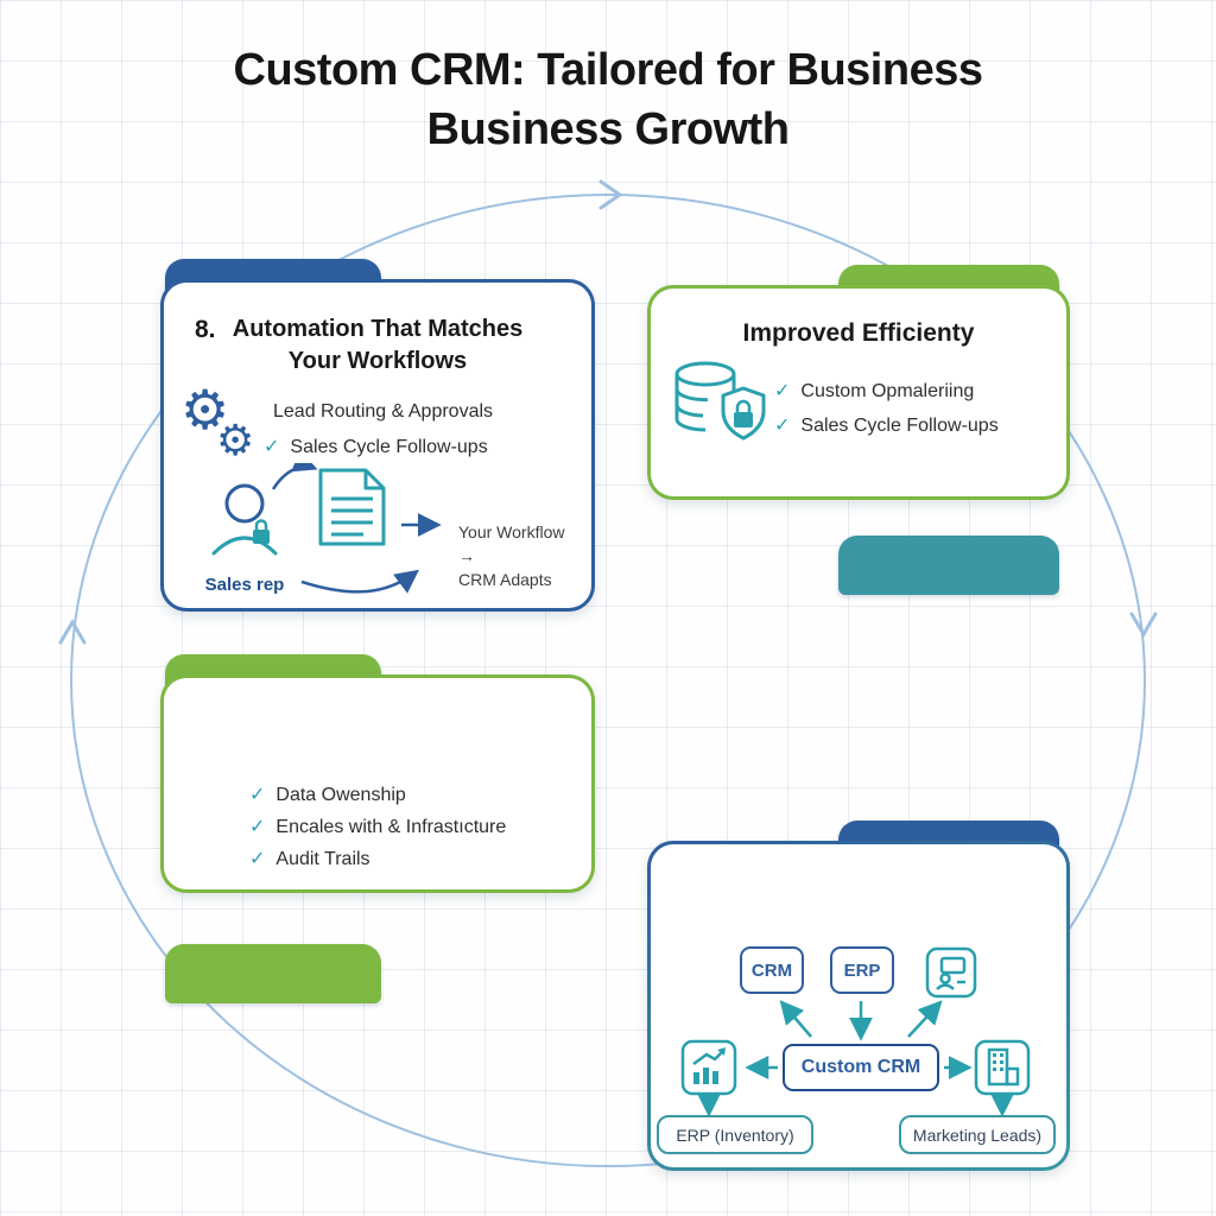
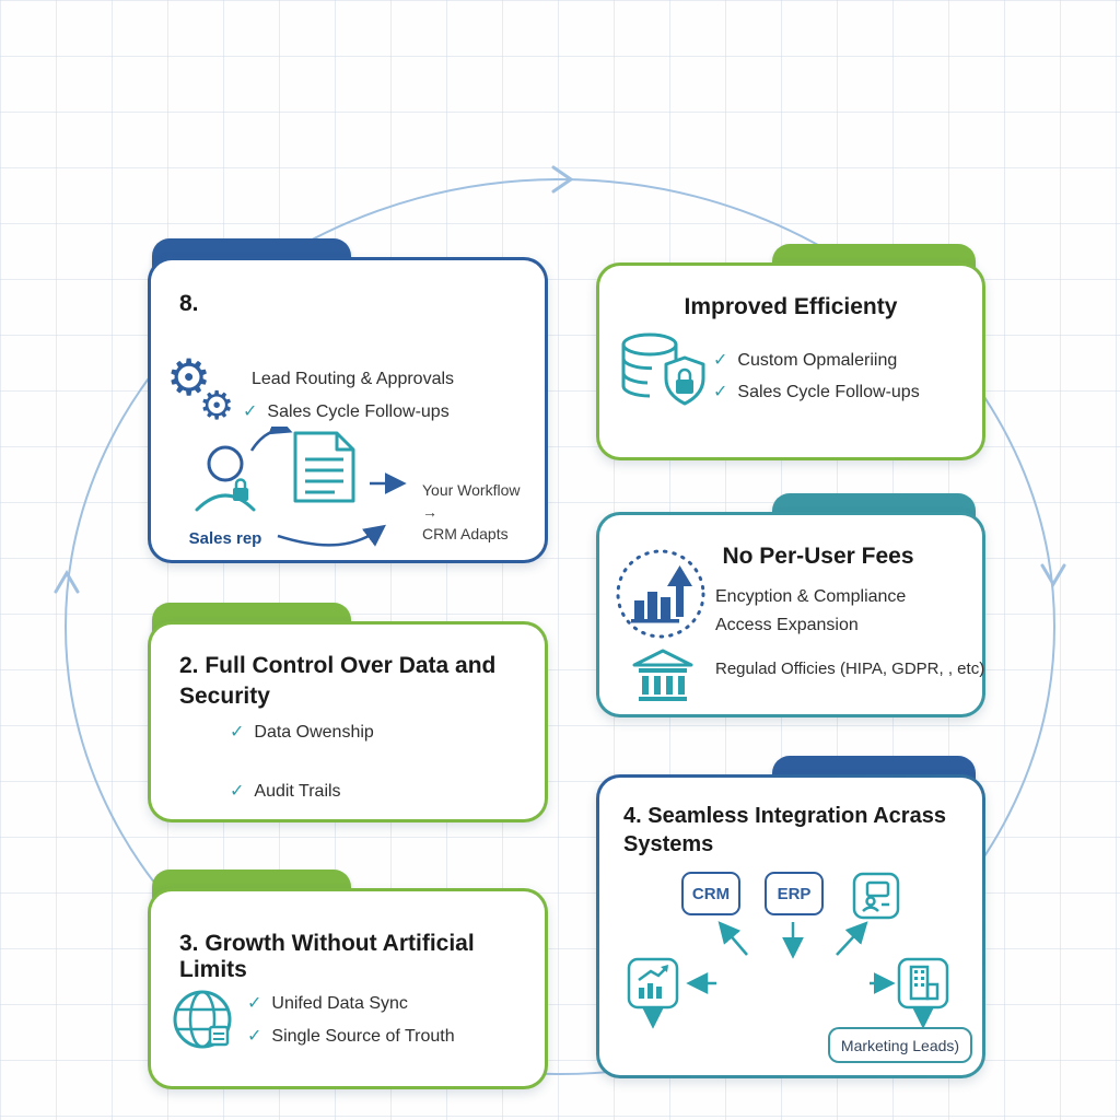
- Custom CRM: Tailored for Business
- Business Growth
  8.
- Automation That Matches
- Your Workflows
  ⚙
  ⚙
  Lead Routing & Approvals
  ✓ Sales Cycle Follow-ups
  Sales rep
  Your Workflow →
  CRM Adapts
  Improved Efficienty
  ✓ Custom Opmaleriing
  ✓ Sales Cycle Follow-ups
+ No Per-User Fees
+ Encyption & Compliance
+ Access Expansion
+ Regulad Officies (HIPA, GDPR, , etc)
+ 2. Full Control Over Data and
+ Security
  ✓ Data Owenship
- ✓ Encales with & Infrastıcture
  ✓ Audit Trails
+ 3. Growth Without Artificial Limits
+ ✓ Unifed Data Sync
+ ✓ Single Source of Trouth
+ 4. Seamless Integration Acrass
+ Systems
  CRM
  ERP
- Custom CRM
- ERP (Inventory)
  Marketing Leads)
